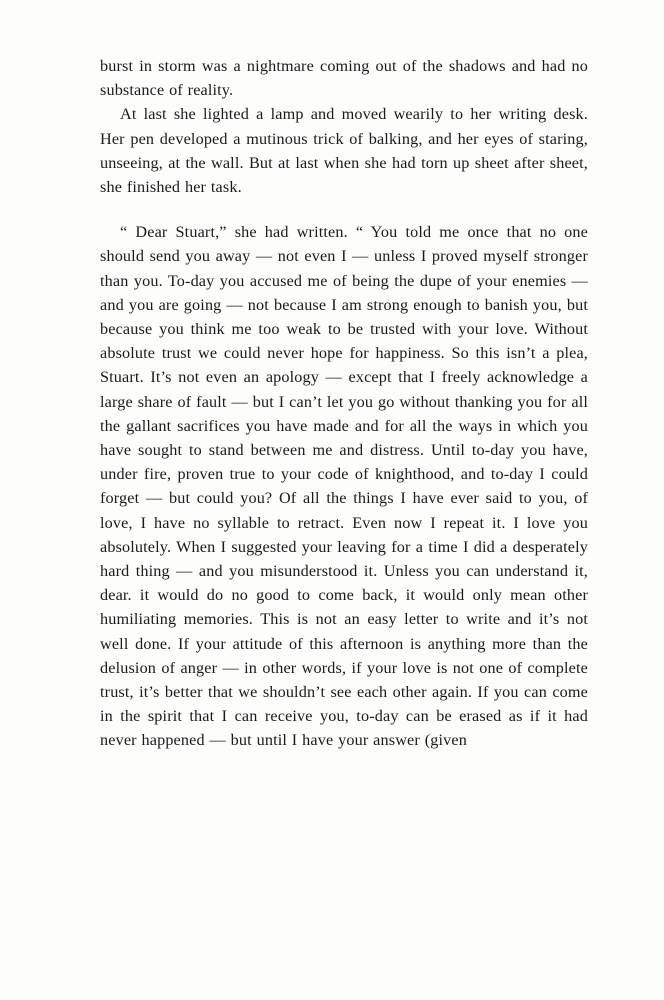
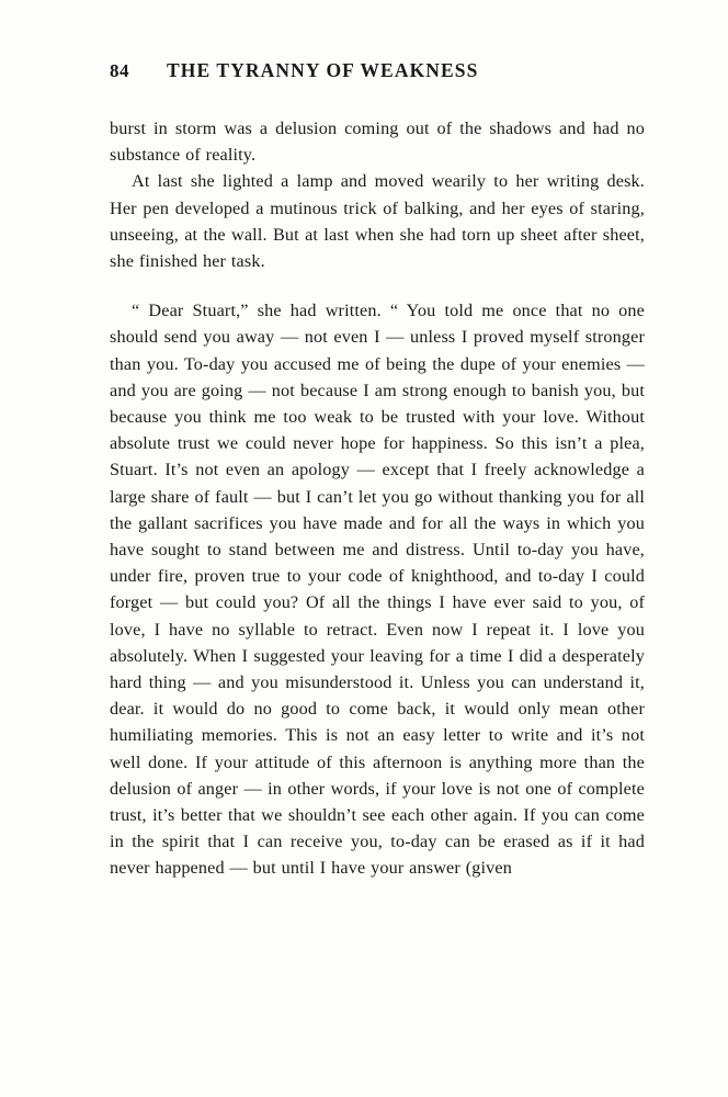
+ 84
+ THE TYRANNY OF WEAKNESS
- burst in storm was a nightmare coming out of the shadows and had no substance of reality.
+ burst in storm was a delusion coming out of the shadows and had no substance of reality.
  At last she lighted a lamp and moved wearily to her writing desk. Her pen developed a mutinous trick of balking, and her eyes of staring, unseeing, at the wall. But at last when she had torn up sheet after sheet, she finished her task.
  “ Dear Stuart,” she had written. “ You told me once that no one should send you away — not even I — unless I proved myself stronger than you. To-day you accused me of being the dupe of your enemies — and you are going — not because I am strong enough to banish you, but because you think me too weak to be trusted with your love. Without absolute trust we could never hope for happiness. So this isn’t a plea, Stuart. It’s not even an apology — except that I freely acknowledge a large share of fault — but I can’t let you go without thanking you for all the gallant sacrifices you have made and for all the ways in which you have sought to stand between me and distress. Until to-day you have, under fire, proven true to your code of knighthood, and to-day I could forget — but could you? Of all the things I have ever said to you, of love, I have no syllable to retract. Even now I repeat it. I love you absolutely. When I suggested your leaving for a time I did a desperately hard thing — and you misunderstood it. Unless you can understand it, dear. it would do no good to come back, it would only mean other humiliating memories. This is not an easy letter to write and it’s not well done. If your attitude of this afternoon is anything more than the delusion of anger — in other words, if your love is not one of complete trust, it’s better that we shouldn’t see each other again. If you can come in the spirit that I can receive you, to-day can be erased as if it had never happened — but until I have your answer (given
